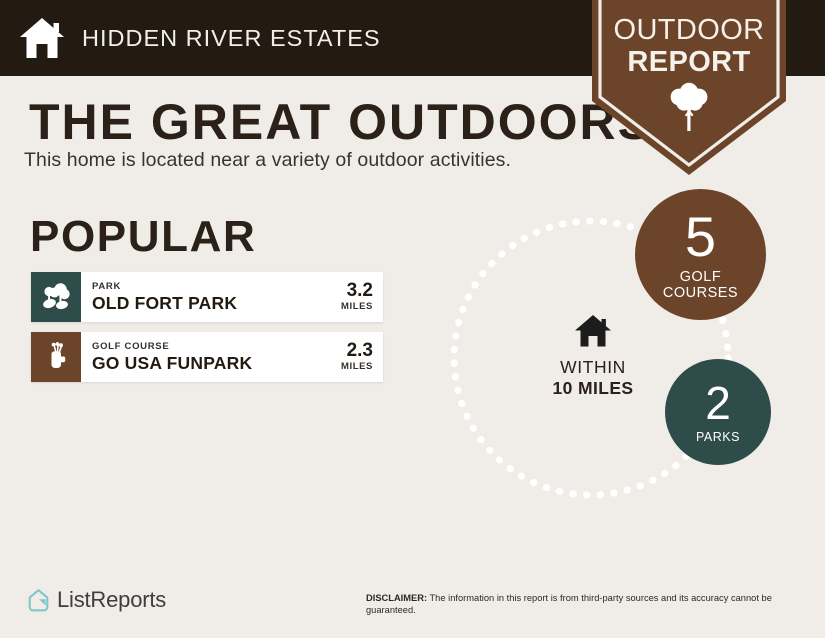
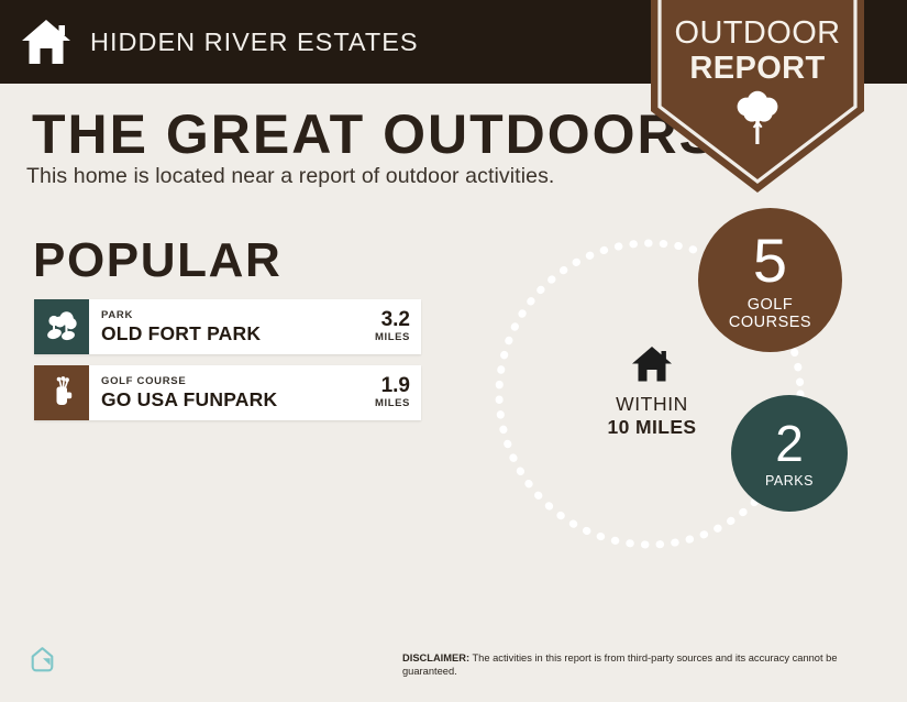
  HIDDEN RIVER ESTATES
  OUTDOOR
  REPORT
  THE GREAT OUTDOOR
- This home is located near a variety of outdoor activities.
+ This home is located near a report of outdoor activities.
  POPULAR
  PARK
  OLD FORT PARK
  3.2
  MILES
  GOLF COURSE
  GO USA FUNPARK
- 2.3
+ 1.9
  MILES
  WITHIN
  10 MILES
  5
  GOLF
  COURSES
  2
  PARKS
- ListReports
- DISCLAIMER: The information in this report is from third-party sources and its accuracy cannot be guaranteed.
+ DISCLAIMER: The activities in this report is from third-party sources and its accuracy cannot be guaranteed.
